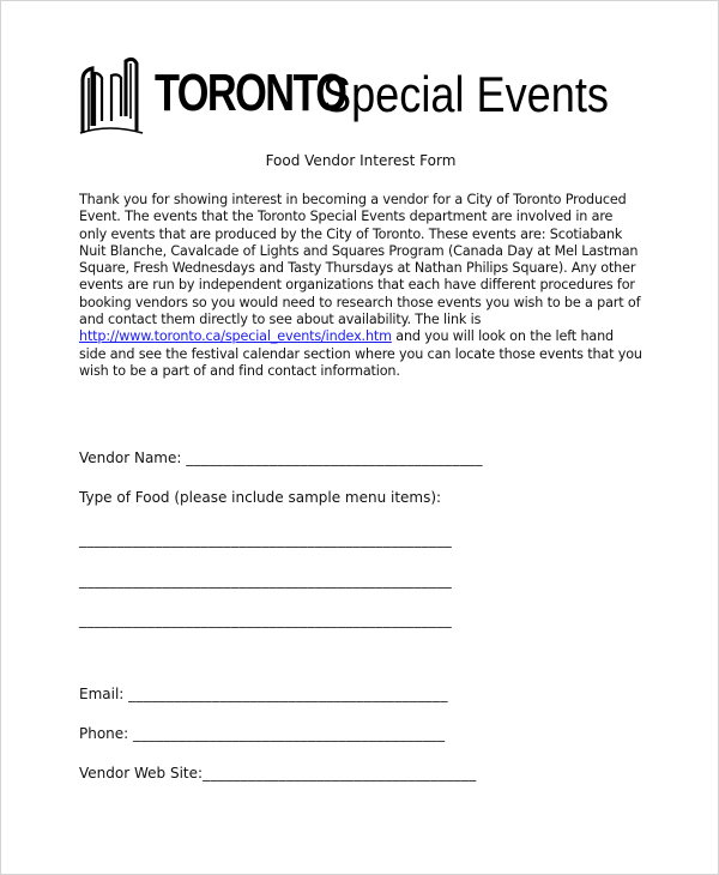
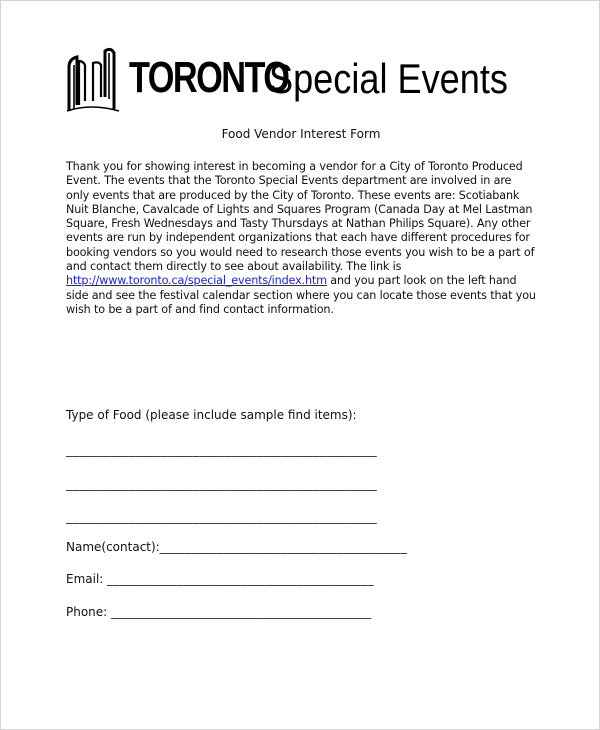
  TORONTO
  Special Events
  Food Vendor Interest Form
- Thank you for showing interest in becoming a vendor for a City of Toronto Produced Event. The events that the Toronto Special Events department are involved in are only events that are produced by the City of Toronto. These events are: Scotiabank Nuit Blanche, Cavalcade of Lights and Squares Program (Canada Day at Mel Lastman Square, Fresh Wednesdays and Tasty Thursdays at Nathan Philips Square). Any other events are run by independent organizations that each have different procedures for booking vendors so you would need to research those events you wish to be a part of and contact them directly to see about availability. The link is http://www.toronto.ca/special_events/index.htm and you will look on the left hand side and see the festival calendar section where you can locate those events that you wish to be a part of and find contact information.
+ Thank you for showing interest in becoming a vendor for a City of Toronto Produced Event. The events that the Toronto Special Events department are involved in are only events that are produced by the City of Toronto. These events are: Scotiabank Nuit Blanche, Cavalcade of Lights and Squares Program (Canada Day at Mel Lastman Square, Fresh Wednesdays and Tasty Thursdays at Nathan Philips Square). Any other events are run by independent organizations that each have different procedures for booking vendors so you would need to research those events you wish to be a part of and contact them directly to see about availability. The link is http://www.toronto.ca/special_events/index.htm and you part look on the left hand side and see the festival calendar section where you can locate those events that you wish to be a part of and find contact information.
- Vendor Name: _______________________________________
- Type of Food (please include sample menu items):
+ Type of Food (please include sample find items):
  _________________________________________________
  _________________________________________________
  _________________________________________________
+ Name(contact):_______________________________________
  Email: __________________________________________
  Phone: _________________________________________
- Vendor Web Site:____________________________________
